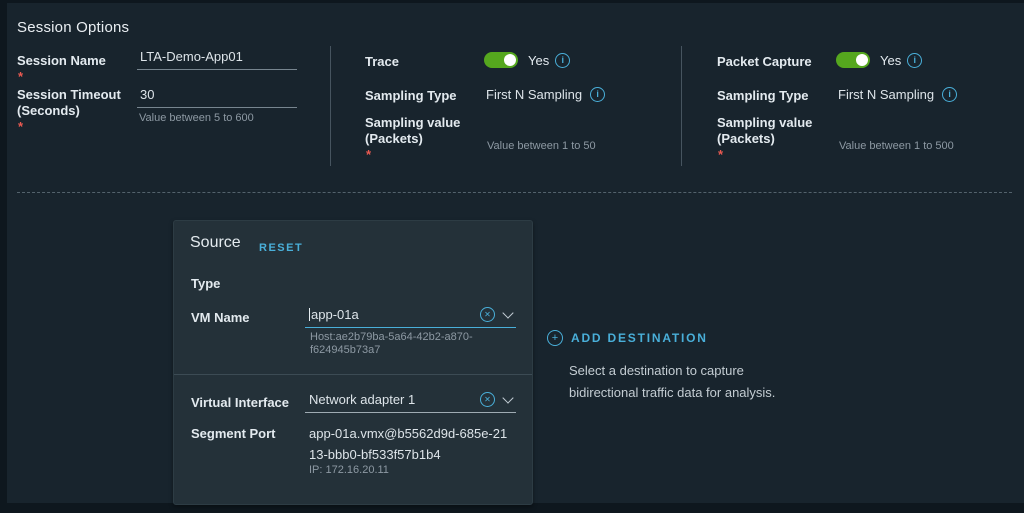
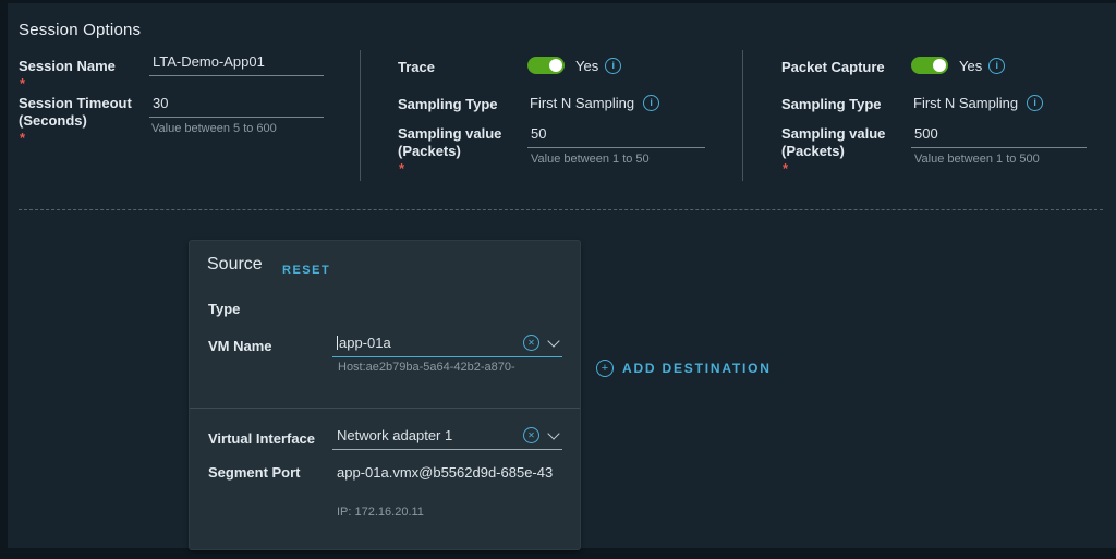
  Session Options
  Session Name
  *
  LTA-Demo-App01
  Session Timeout
  (Seconds)
  *
  30
  Value between 5 to 600
  Trace
  Yes
  i
  Sampling Type
  First N Sampling
  i
  Sampling value
  (Packets)
  *
+ 50
  Value between 1 to 50
  Packet Capture
  Yes
  i
  Sampling Type
  First N Sampling
  i
  Sampling value
  (Packets)
  *
+ 500
  Value between 1 to 500
  Source
  RESET
  Type
  VM Name
  app-01a
  ✕
  Host:ae2b79ba-5a64-42b2-a870-
- f624945b73a7
  Virtual Interface
  Network adapter 1
  ✕
  Segment Port
- app-01a.vmx@b5562d9d-685e-21
+ app-01a.vmx@b5562d9d-685e-43
- 13-bbb0-bf533f57b1b4
  IP: 172.16.20.11
  +
  ADD DESTINATION
- Select a destination to capture
- bidirectional traffic data for analysis.
